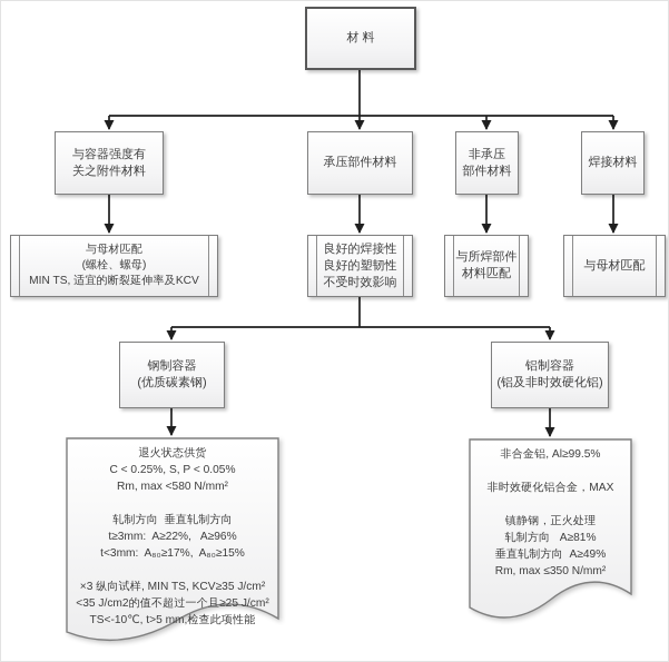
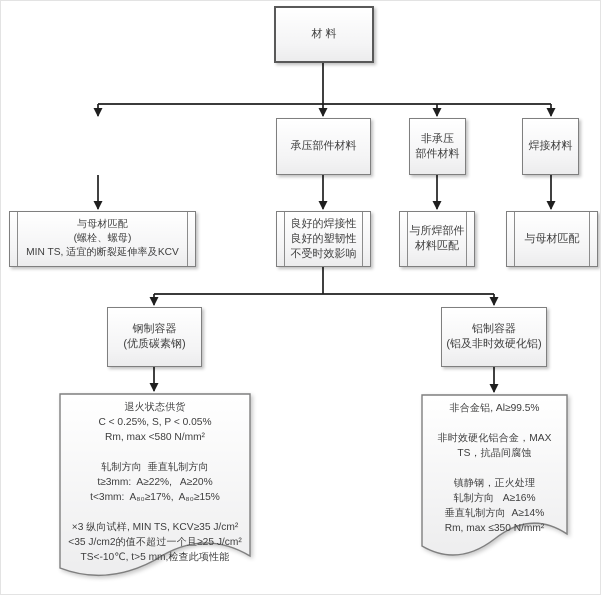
  材 料
- 与容器强度有
- 关之附件材料
  承压部件材料
  非承压
  部件材料
  焊接材料
  与母材匹配
  (螺栓、螺母)
  MIN TS, 适宜的断裂延伸率及KCV
  良好的焊接性
  良好的塑韧性
  不受时效影响
  与所焊部件
  材料匹配
  与母材匹配
  钢制容器
  (优质碳素钢)
  铝制容器
  (铝及非时效硬化铝)
  退火状态供货
  C < 0.25%, S, P < 0.05%
  Rm, max <580 N/mm²
  轧制方向 垂直轧制方向
- t≥3mm: A≥22%, A≥96%
+ t≥3mm: A≥22%, A≥20%
  t<3mm: A₈₀≥17%, A₈₀≥15%
  ×3 纵向试样, MIN TS, KCV≥35 J/cm²
  <35 J/cm2的值不超过一个且≥25 J/cm²
  TS<-10℃, t>5 mm,检查此项性能
  非合金铝, Al≥99.5%
  非时效硬化铝合金，MAX
+ TS，抗晶间腐蚀
  镇静钢，正火处理
- 轧制方向 A≥81%
+ 轧制方向 A≥16%
- 垂直轧制方向 A≥49%
+ 垂直轧制方向 A≥14%
  Rm, max ≤350 N/mm²
